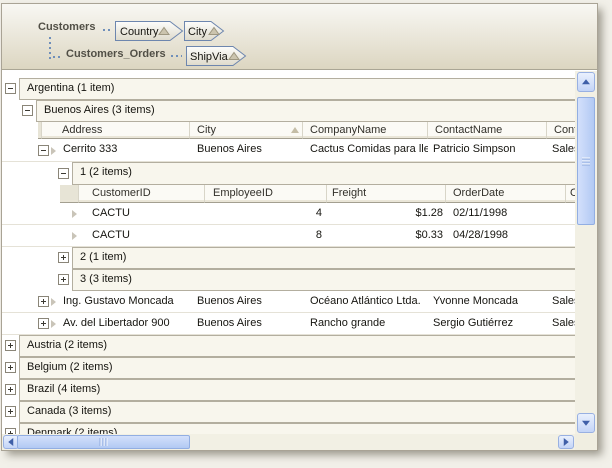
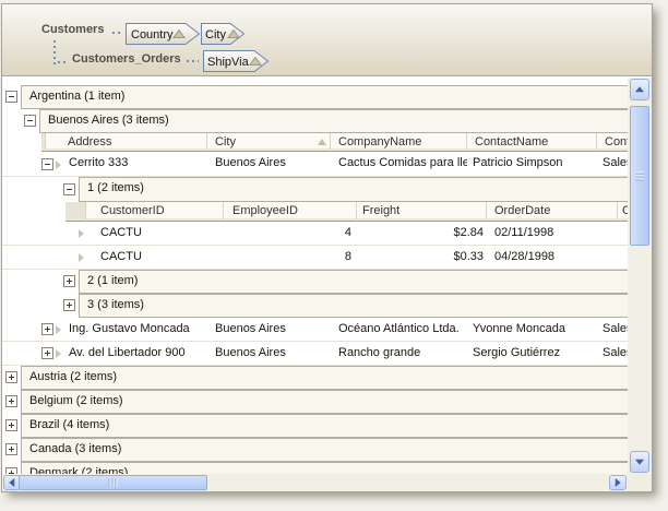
  Customers
  Customers_Orders
  Country
  City
  ShipVia
  Argentina (1 item)
  Buenos Aires (3 items)
  Address
  City
  CompanyName
  ContactName
  Con
  Cerrito 333
  Buenos Aires
  Cactus Comidas para lle
  Patricio Simpson
  Sale
  1 (2 items)
  CustomerID
  EmployeeID
  Freight
  OrderDate
  CACTU
  4
- $1.28
+ $2.84
  02/11/1998
  CACTU
  8
  $0.33
  04/28/1998
  2 (1 item)
  3 (3 items)
  Ing. Gustavo Moncada
  Buenos Aires
  Océano Atlántico Ltda.
  Yvonne Moncada
  Sale
  Av. del Libertador 900
  Buenos Aires
  Rancho grande
  Sergio Gutiérrez
  Sale
  Austria (2 items)
  Belgium (2 items)
  Brazil (4 items)
  Canada (3 items)
  Denmark (2 items)
